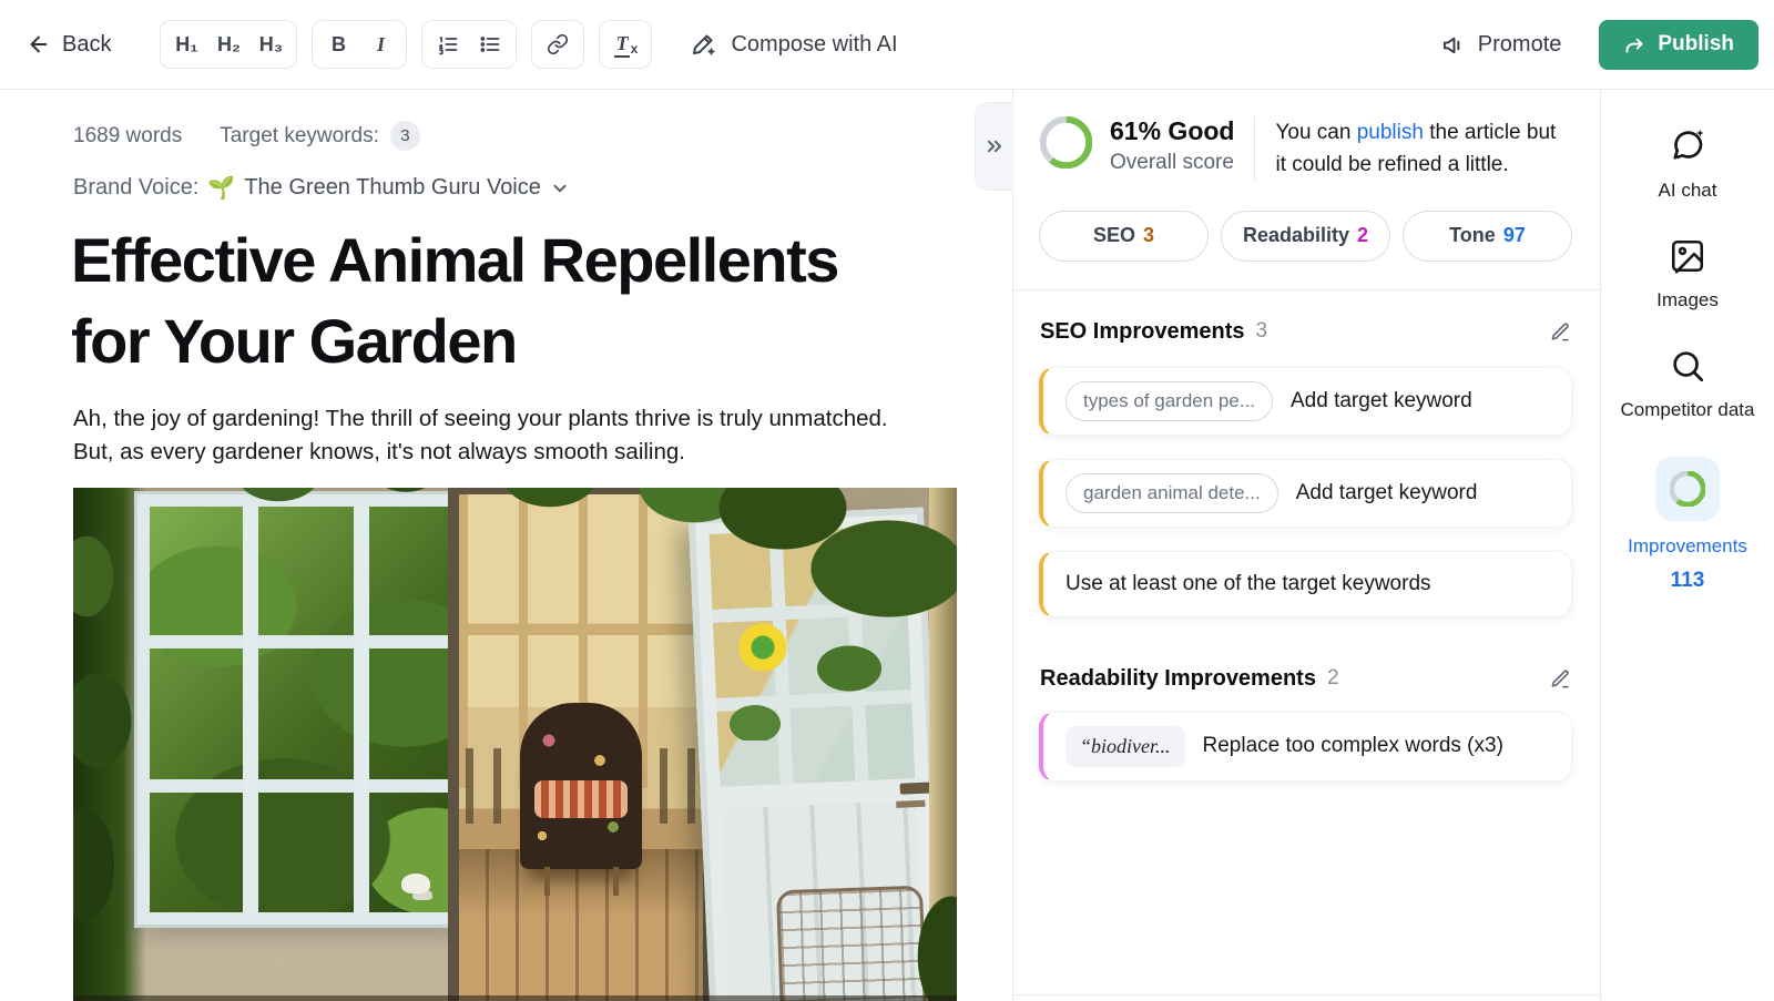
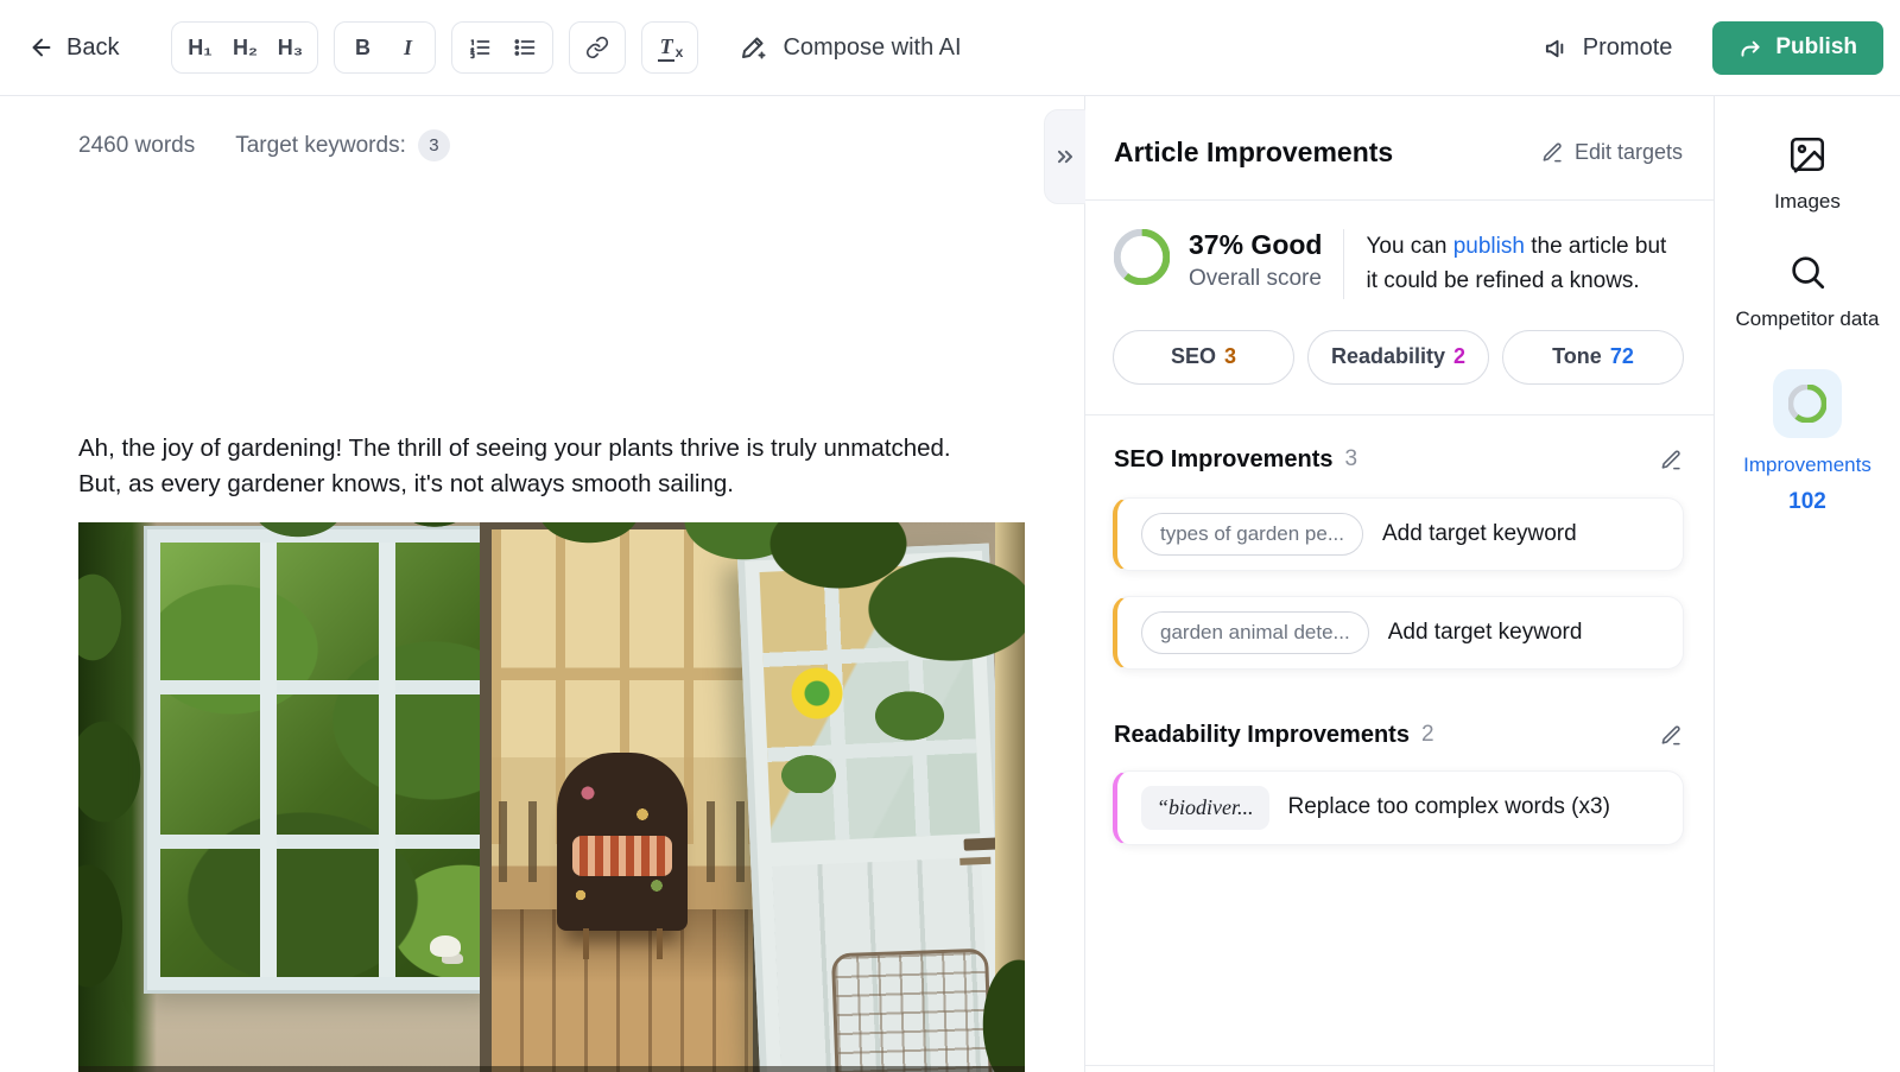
  Back
  H₁
  H₂
  H₃
  B
  I
  T
  x
  Compose with AI
  Promote
  Publish
- 1689 words
+ 2460 words
  Target keywords:
  3
- Brand Voice:
- 🌱
- The Green Thumb Guru Voice
- Effective Animal Repellents
- for Your Garden
  Ah, the joy of gardening! The thrill of seeing your plants thrive is truly unmatched.
  But, as every gardener knows, it's not always smooth sailing.
+ Article Improvements
+ Edit targets
- 61% Good
+ 37% Good
  Overall score
- You can publish the article but it could be refined a little.
+ You can publish the article but it could be refined a knows.
  SEO
  3
  Readability
  2
  Tone
- 97
+ 72
  SEO Improvements
  3
  types of garden pe...
  Add target keyword
  garden animal dete...
  Add target keyword
- Use at least one of the target keywords
  Readability Improvements
  2
  “biodiver...
  Replace too complex words (x3)
- AI chat
  Images
  Competitor data
  Improvements
- 113
+ 102
